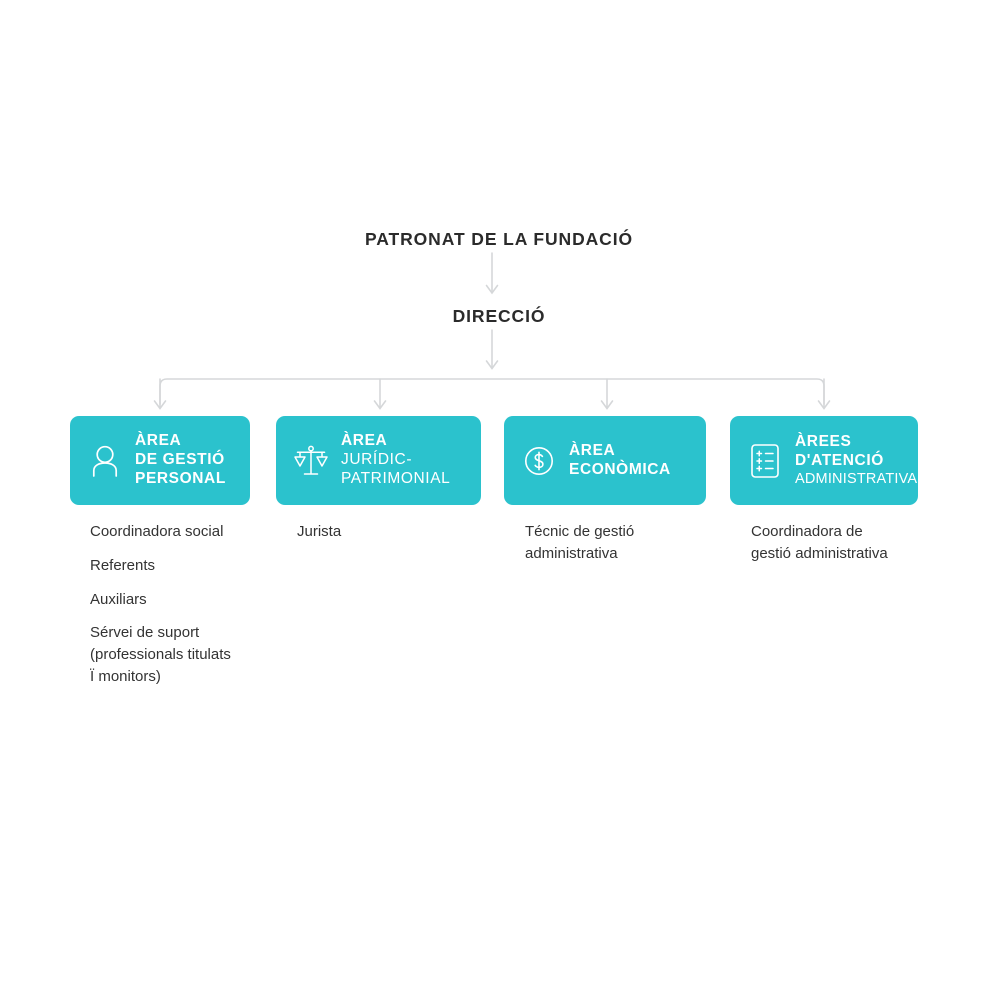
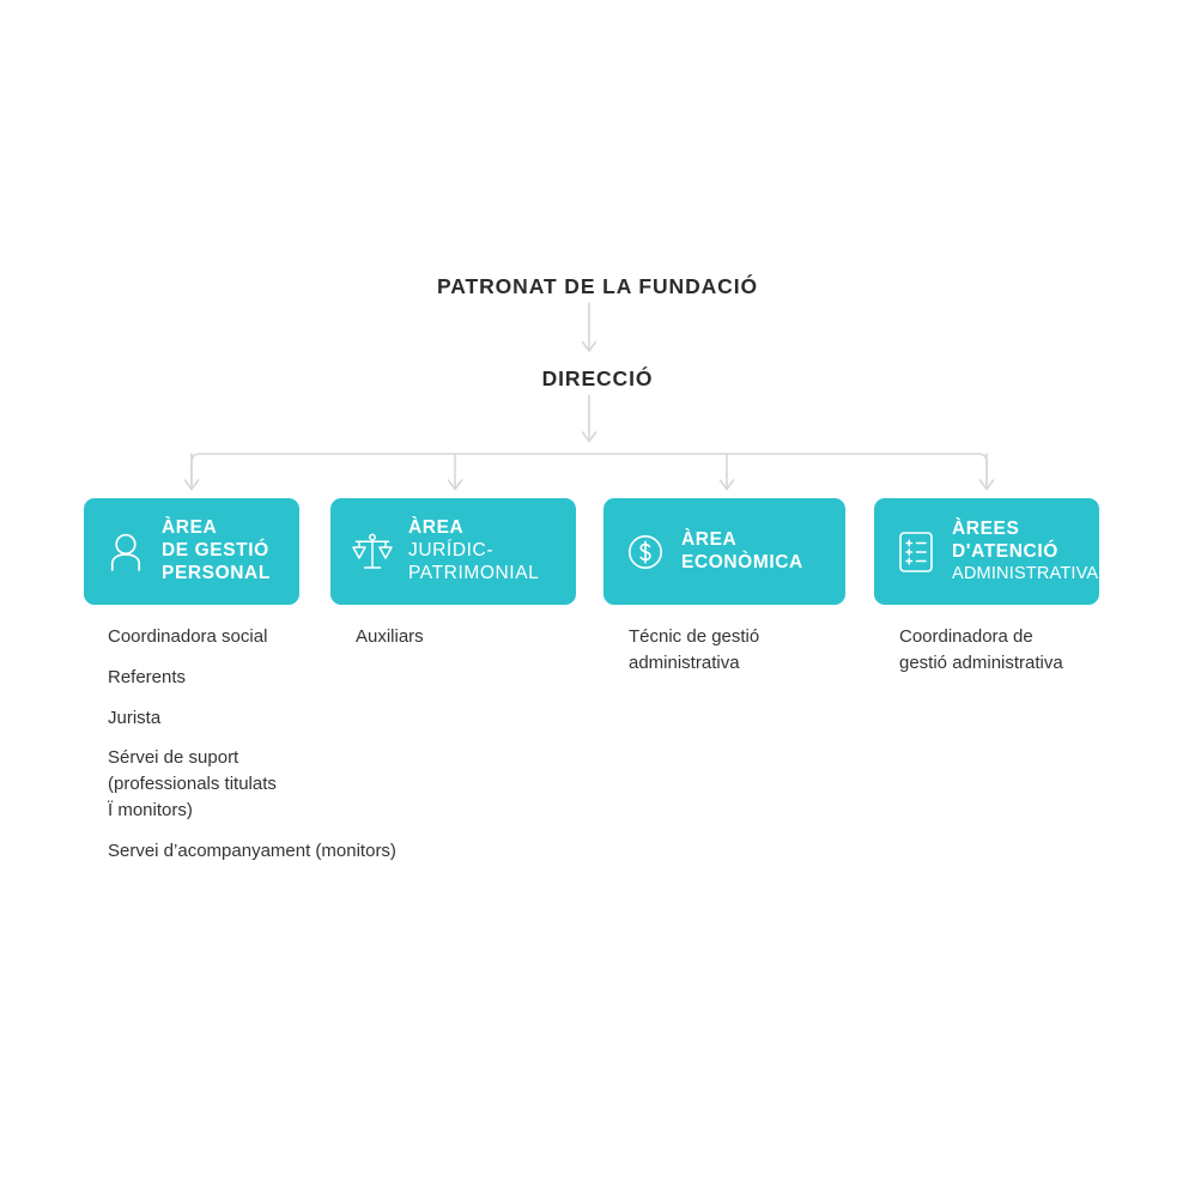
  PATRONAT DE LA FUNDACIÓ
  DIRECCIÓ
  ÀREA
  DE GESTIÓ
  PERSONAL
  ÀREA
  JURÍDIC-
  PATRIMONIAL
  ÀREA
  ECONÒMICA
  ÀREES
  D'ATENCIÓ
  ADMINISTRATIVA
  Coordinadora social
  Referents
- Auxiliars
+ Jurista
  Sérvei de suport
  (professionals titulats
  Ï monitors)
+ Servei d’acompanyament (monitors)
- Jurista
+ Auxiliars
  Técnic de gestió
  administrativa
  Coordinadora de
  gestió administrativa
